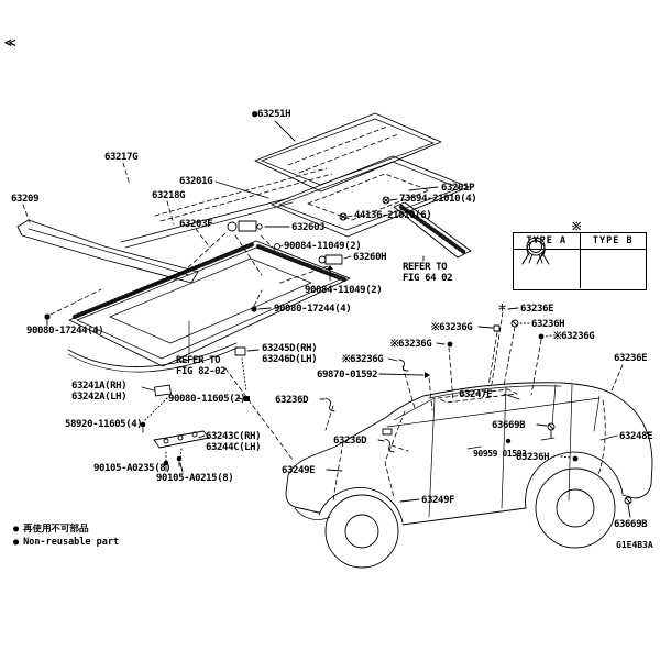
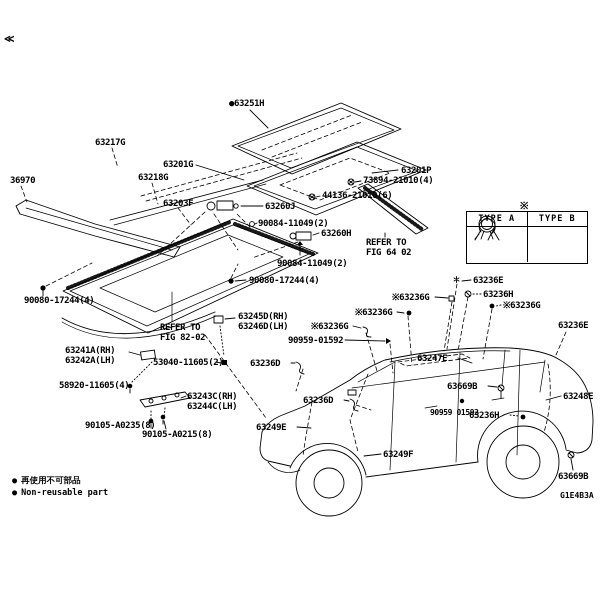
  ≪
  ●63251H
  63217G
- 63209
+ 36970
  63218G
  63201G
  63203F
  63201P
  73894-21010(4)
  44136-21010(6)
  63260J
  90084-11049(2)
  63260H
  90084-11049(2)
  REFER TO
  FIG 64 02
  90080-17244(4)
  90080-17244(4)
  63245D(RH)
  63246D(LH)
  REFER TO
  FIG 82-02
  63241A(RH)
  63242A(LH)
- 90080-11605(2)
+ 53040-11605(2)
  58920-11605(4)
  63243C(RH)
  63244C(LH)
  90105-A0235(8)
  90105-A0215(8)
  63236D
  ※63236G
  63236E
  63236H
  ※63236G
  63236E
  ※63236G
  ※63236G
- 69870-01592
+ 90959-01592
  63236D
  63249E
  63249F
  63247E
  63669B
  90959 01592
  63236H
  63248E
  63669B
  ※
  TYPE B
  ●
  再使用不可部品
  ●
  Non-reusable part
  G1E4B3A
